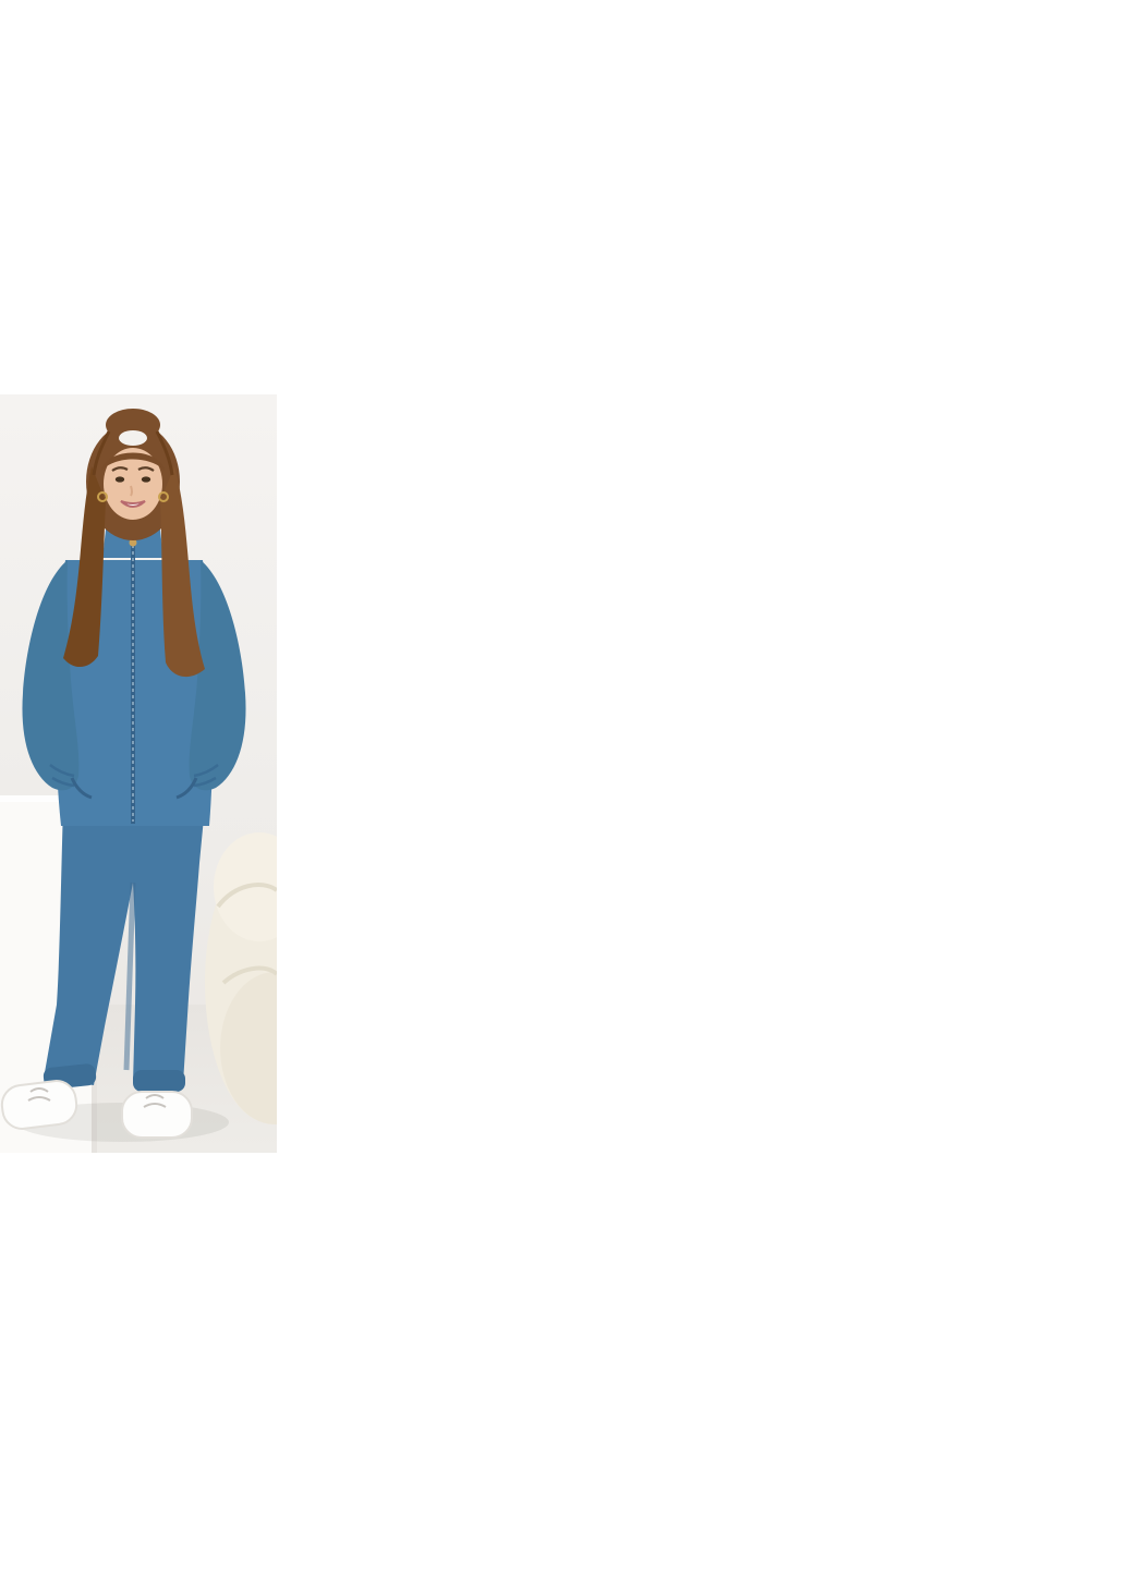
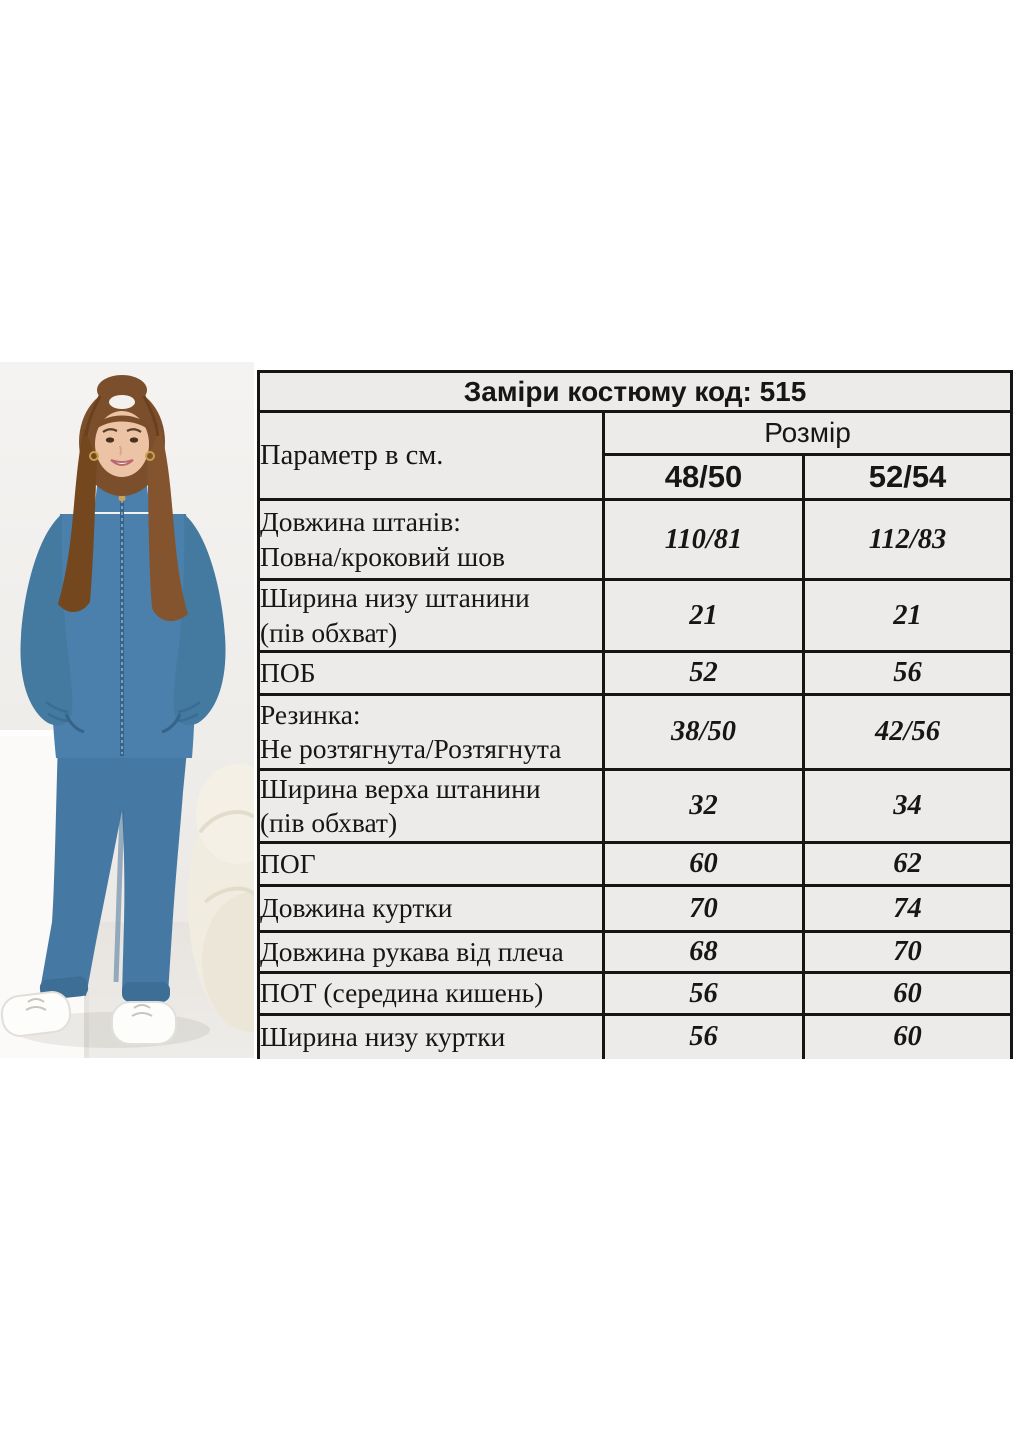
+ Заміри костюму код: 515
+ Параметр в см.	Розмір
+ 48/50	52/54
+ Довжина штанів:Повна/кроковий шов	110/81	112/83
+ Ширина низу штанини(пів обхват)	21	21
+ ПОБ	52	56
+ Резинка:Не розтягнута/Розтягнута	38/50	42/56
+ Ширина верха штанини(пів обхват)	32	34
+ ПОГ	60	62
+ Довжина куртки	70	74
+ Довжина рукава від плеча	68	70
+ ПОТ (середина кишень)	56	60
+ Ширина низу куртки	56	60
